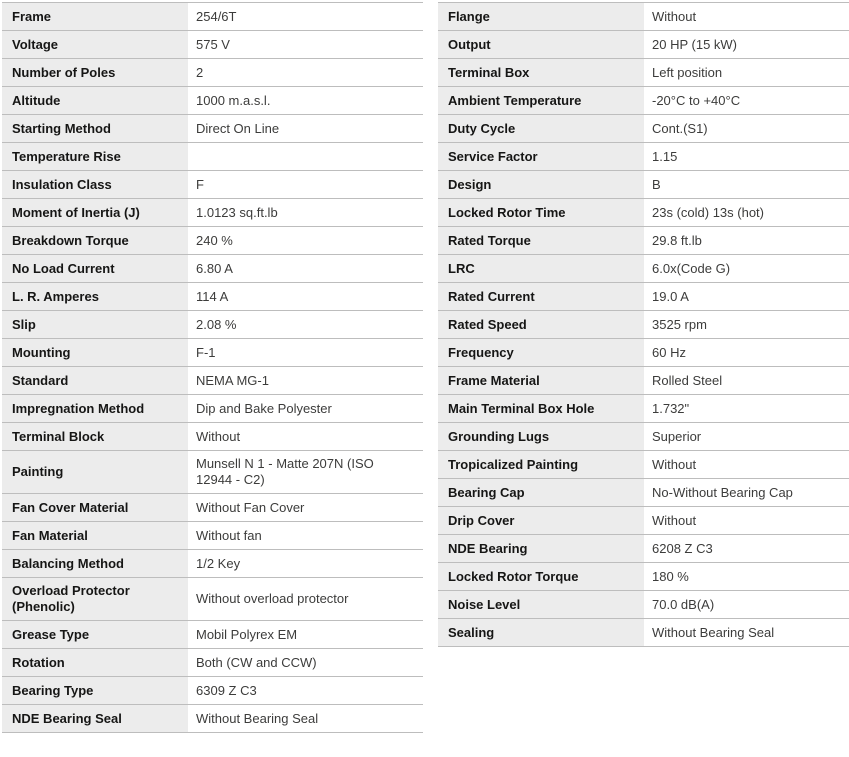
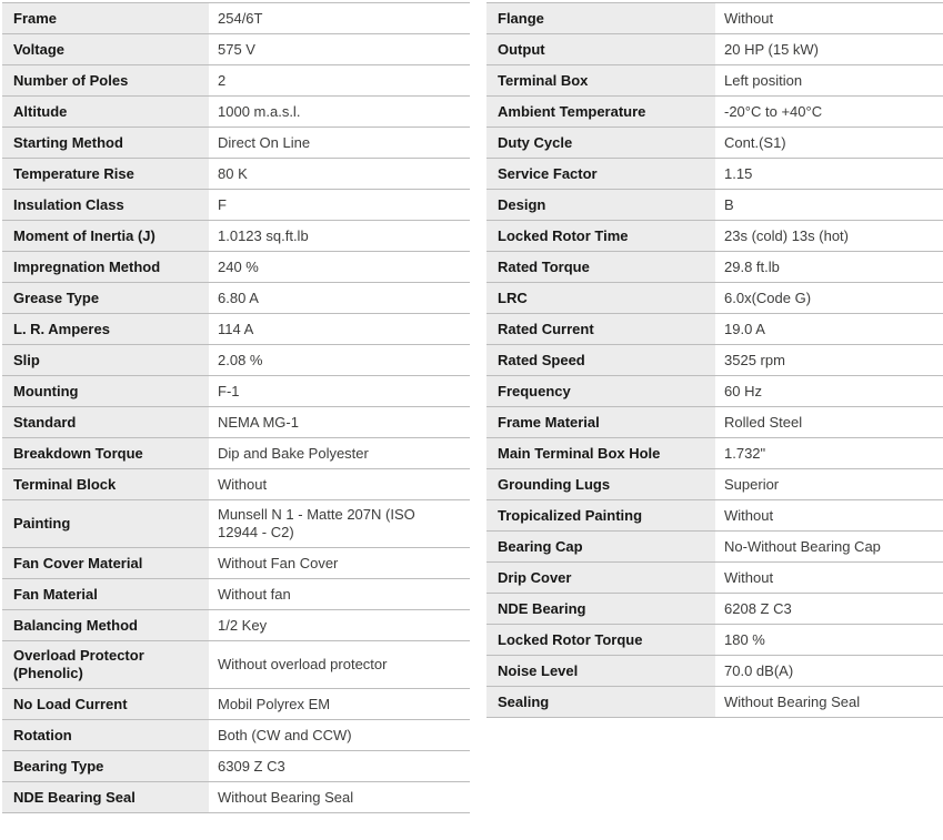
  Frame
  254/6T
  Voltage
  575 V
  Number of Poles
  2
  Altitude
  1000 m.a.s.l.
  Starting Method
  Direct On Line
  Temperature Rise
+ 80 K
  Insulation Class
  F
  Moment of Inertia (J)
  1.0123 sq.ft.lb
- Breakdown Torque
+ Impregnation Method
  240 %
- No Load Current
+ Grease Type
  6.80 A
  L. R. Amperes
  114 A
  Slip
  2.08 %
  Mounting
  F-1
  Standard
  NEMA MG-1
- Impregnation Method
+ Breakdown Torque
  Dip and Bake Polyester
  Terminal Block
  Without
  Painting
  Munsell N 1 - Matte 207N (ISO 12944 - C2)
  Fan Cover Material
  Without Fan Cover
  Fan Material
  Without fan
  Balancing Method
  1/2 Key
  Overload Protector (Phenolic)
  Without overload protector
- Grease Type
+ No Load Current
  Mobil Polyrex EM
  Rotation
  Both (CW and CCW)
  Bearing Type
  6309 Z C3
  NDE Bearing Seal
  Without Bearing Seal
  Flange
  Without
  Output
  20 HP (15 kW)
  Terminal Box
  Left position
  Ambient Temperature
  -20°C to +40°C
  Duty Cycle
  Cont.(S1)
  Service Factor
  1.15
  Design
  B
  Locked Rotor Time
  23s (cold) 13s (hot)
  Rated Torque
  29.8 ft.lb
  LRC
  6.0x(Code G)
  Rated Current
  19.0 A
  Rated Speed
  3525 rpm
  Frequency
  60 Hz
  Frame Material
  Rolled Steel
  Main Terminal Box Hole
  1.732"
  Grounding Lugs
  Superior
  Tropicalized Painting
  Without
  Bearing Cap
  No-Without Bearing Cap
  Drip Cover
  Without
  NDE Bearing
  6208 Z C3
  Locked Rotor Torque
  180 %
  Noise Level
  70.0 dB(A)
  Sealing
  Without Bearing Seal
